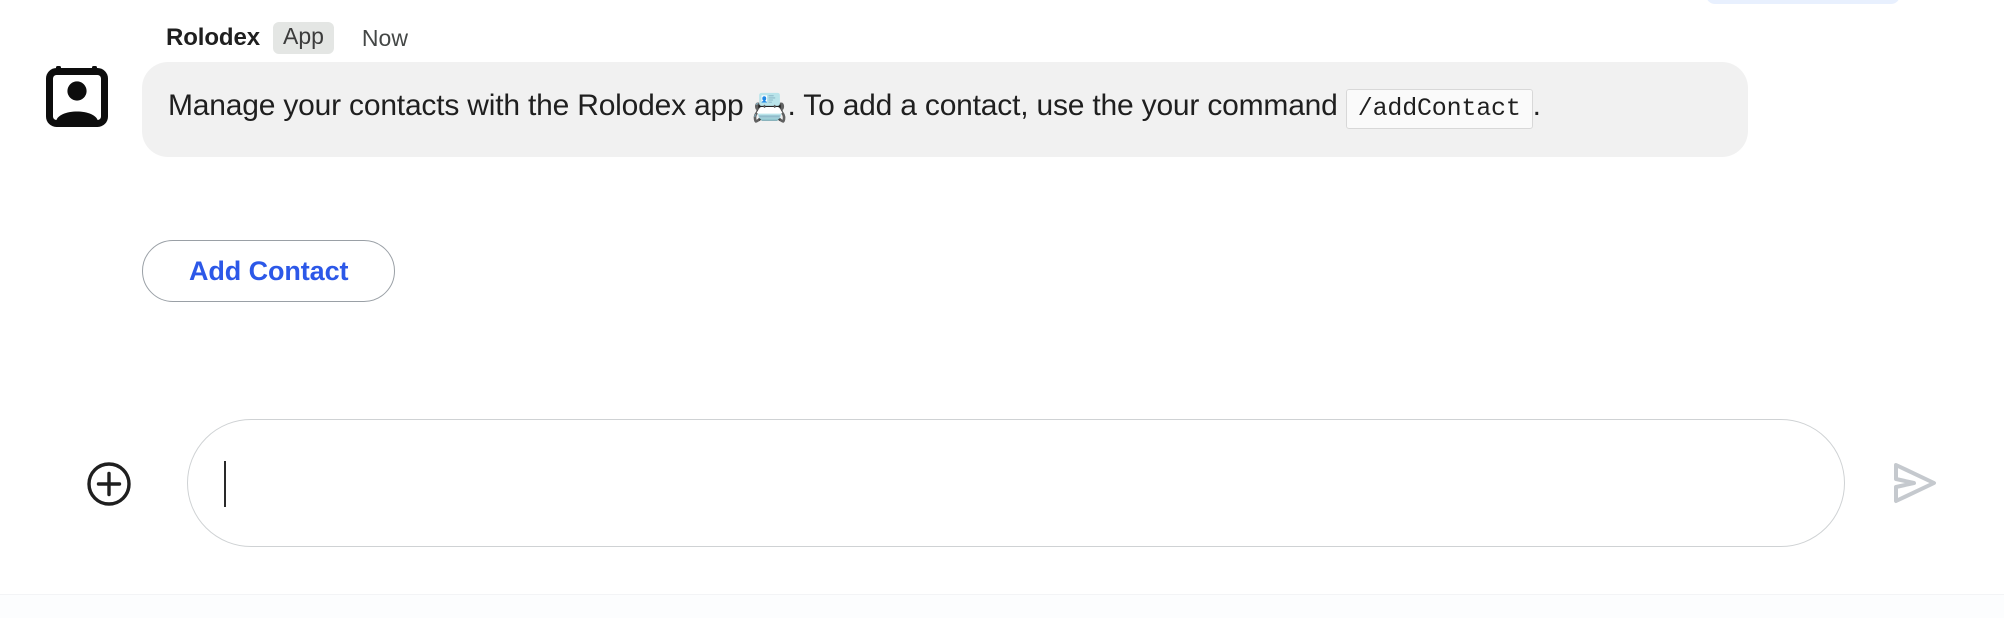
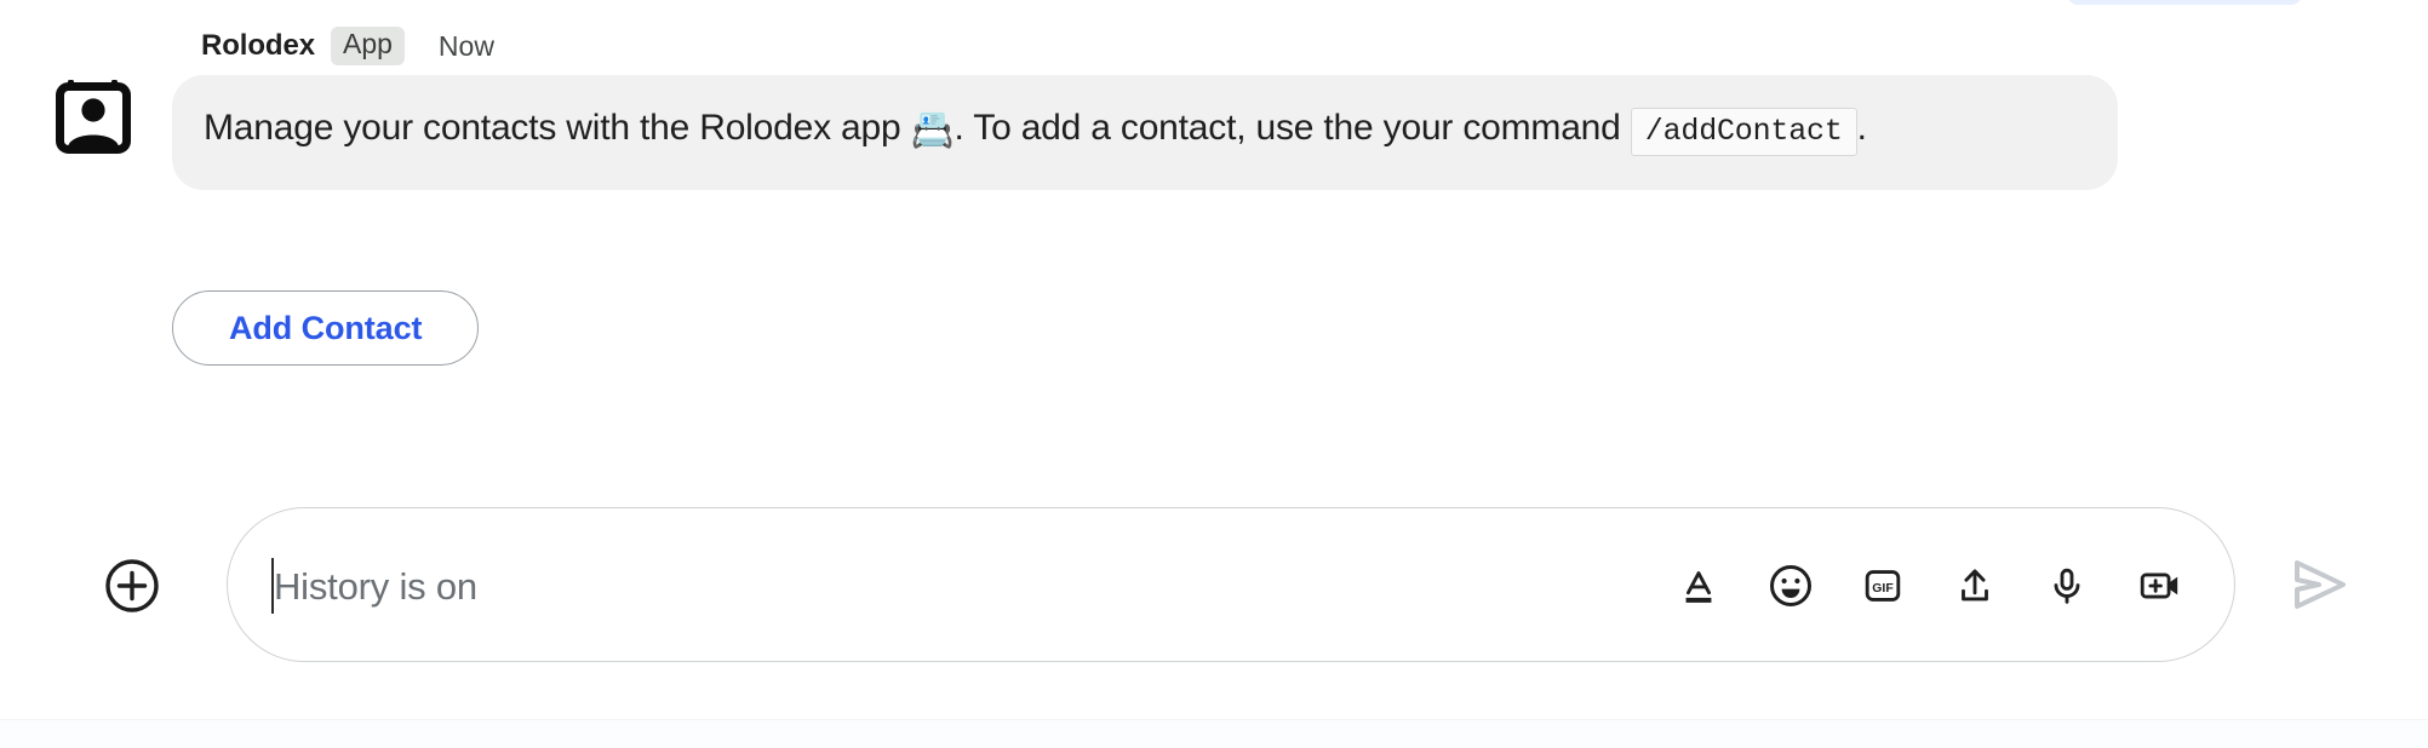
  Rolodex
  App
  Now
  Manage your contacts with the Rolodex app 📇. To add a contact, use the your command /addContact .
  Add Contact
+ History is on
+ GIF
